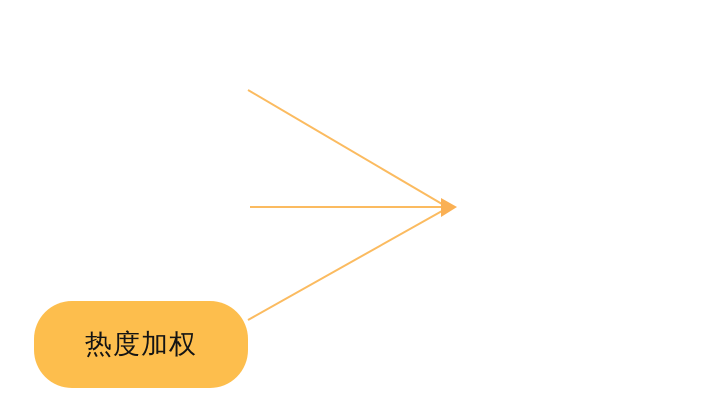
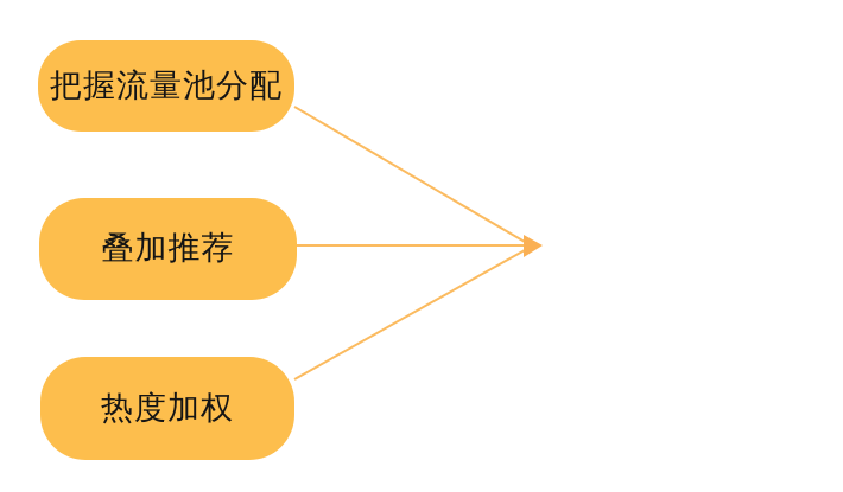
+ 把握流量池分配
+ 叠加推荐
  热度加权
